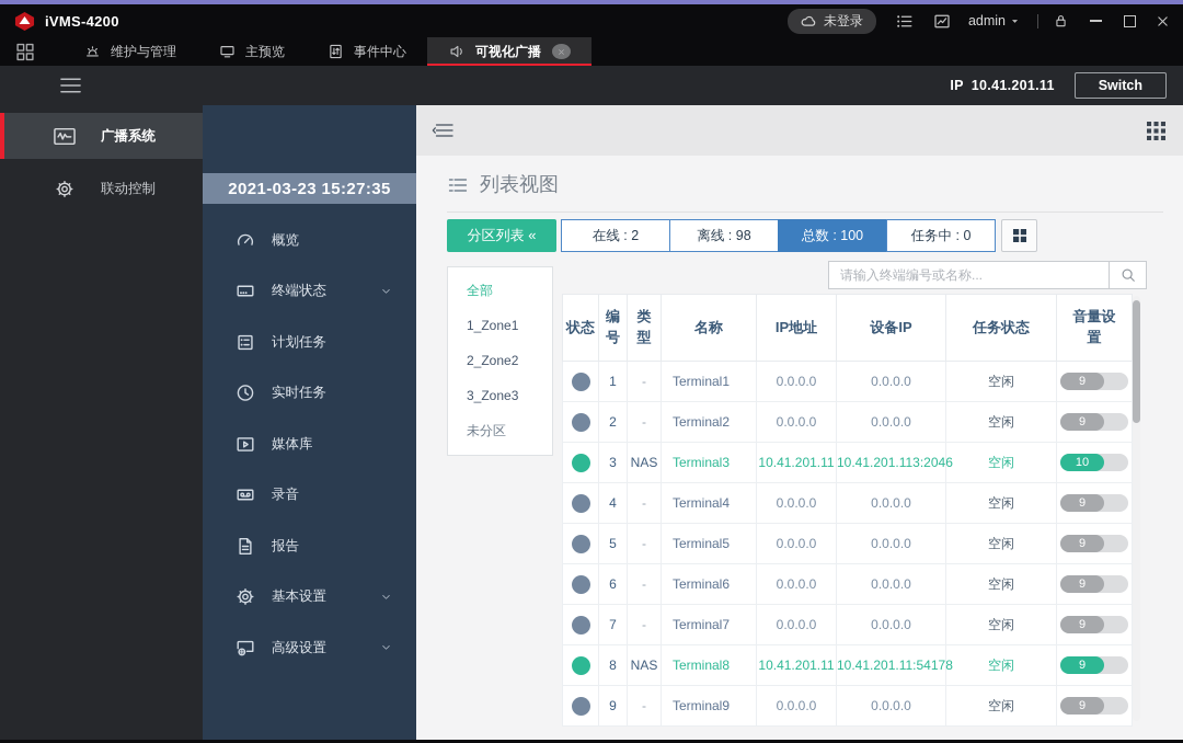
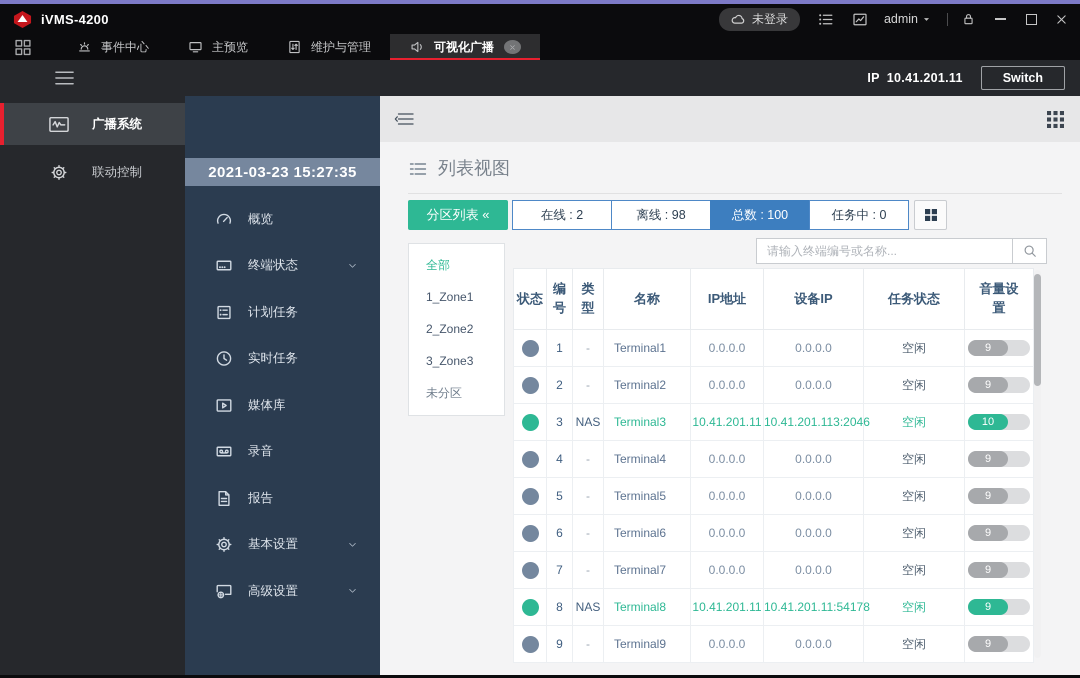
  iVMS-4200
  未登录
  admin
- 维护与管理
+ 事件中心
  主预览
- 事件中心
+ 维护与管理
  可视化广播
  IP
  10.41.201.11
  Switch
  广播系统
  联动控制
  2021-03-23 15:27:35
  概览
  终端状态
  计划任务
  实时任务
  媒体库
  录音
  报告
  基本设置
  高级设置
  列表视图
  分区列表 «
  在线 : 2
  离线 : 98
  总数 : 100
  任务中 : 0
  请输入终端编号或名称...
  全部
  1_Zone1
  2_Zone2
  3_Zone3
  未分区
  状态	编号	类型	名称	IP地址	设备IP	任务状态	音量设置
  	1	-	Terminal1	0.0.0.0	0.0.0.0	空闲	9
  	2	-	Terminal2	0.0.0.0	0.0.0.0	空闲	9
  	3	NAS	Terminal3	10.41.201.11	10.41.201.113:2046	空闲	10
  	4	-	Terminal4	0.0.0.0	0.0.0.0	空闲	9
  	5	-	Terminal5	0.0.0.0	0.0.0.0	空闲	9
  	6	-	Terminal6	0.0.0.0	0.0.0.0	空闲	9
  	7	-	Terminal7	0.0.0.0	0.0.0.0	空闲	9
  	8	NAS	Terminal8	10.41.201.11	10.41.201.11:54178	空闲	9
  	9	-	Terminal9	0.0.0.0	0.0.0.0	空闲	9
